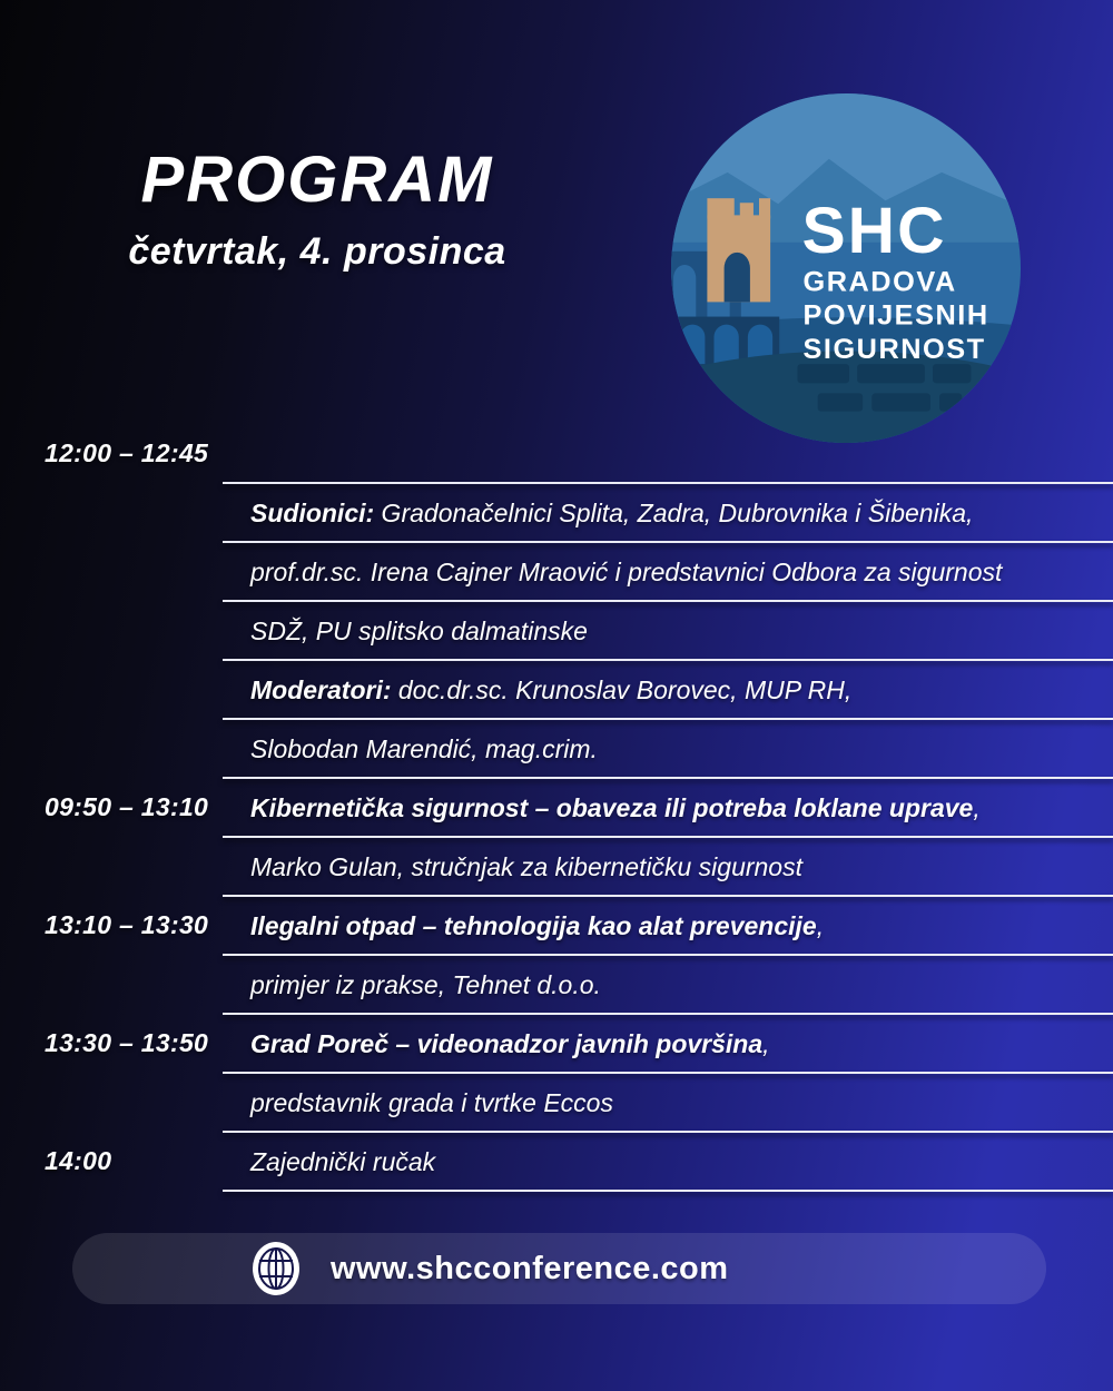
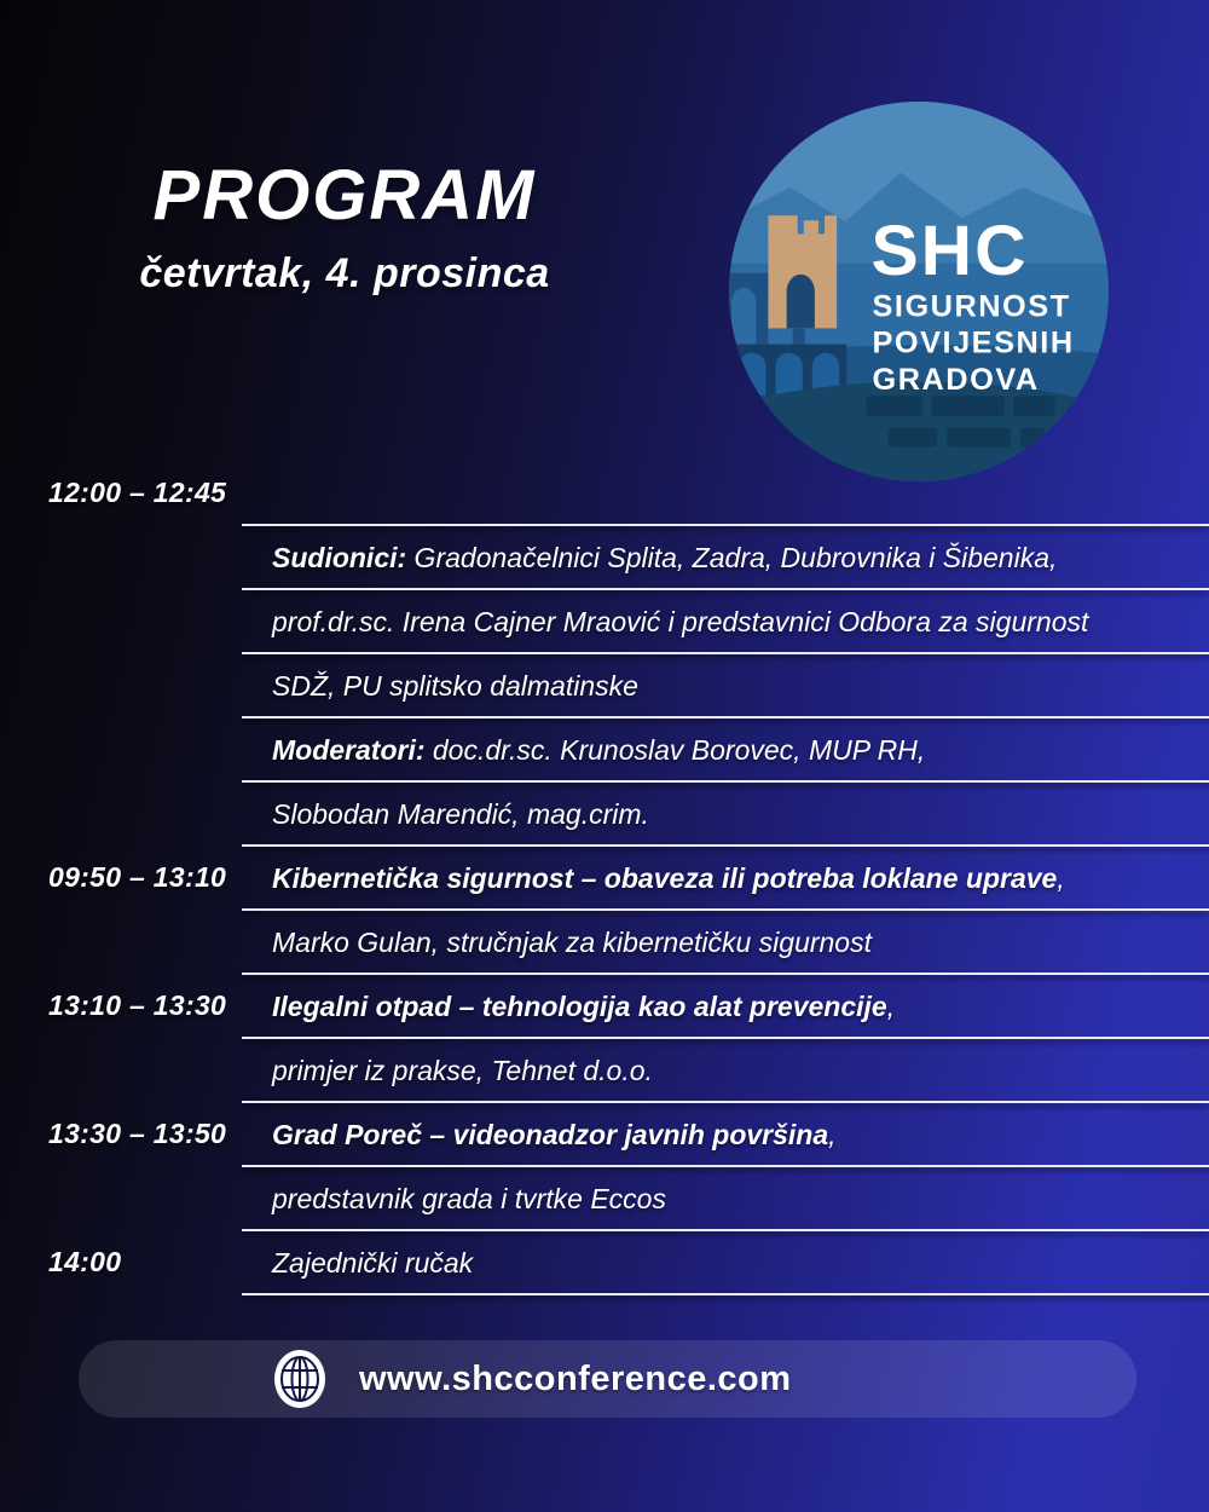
  PROGRAM
  četvrtak, 4. prosinca
  SHC
- GRADOVA
+ SIGURNOST
  POVIJESNIH
- SIGURNOST
+ GRADOVA
  12:00 – 12:45
  Sudionici: Gradonačelnici Splita, Zadra, Dubrovnika i Šibenika,
  prof.dr.sc. Irena Cajner Mraović i predstavnici Odbora za sigurnost
  SDŽ, PU splitsko dalmatinske
  Moderatori: doc.dr.sc. Krunoslav Borovec, MUP RH,
  Slobodan Marendić, mag.crim.
  09:50 – 13:10
  Kibernetička sigurnost – obaveza ili potreba loklane uprave,
  Marko Gulan, stručnjak za kibernetičku sigurnost
  13:10 – 13:30
  Ilegalni otpad – tehnologija kao alat prevencije,
  primjer iz prakse, Tehnet d.o.o.
  13:30 – 13:50
  Grad Poreč – videonadzor javnih površina,
  predstavnik grada i tvrtke Eccos
  14:00
  Zajednički ručak
  www.shcconference.com
